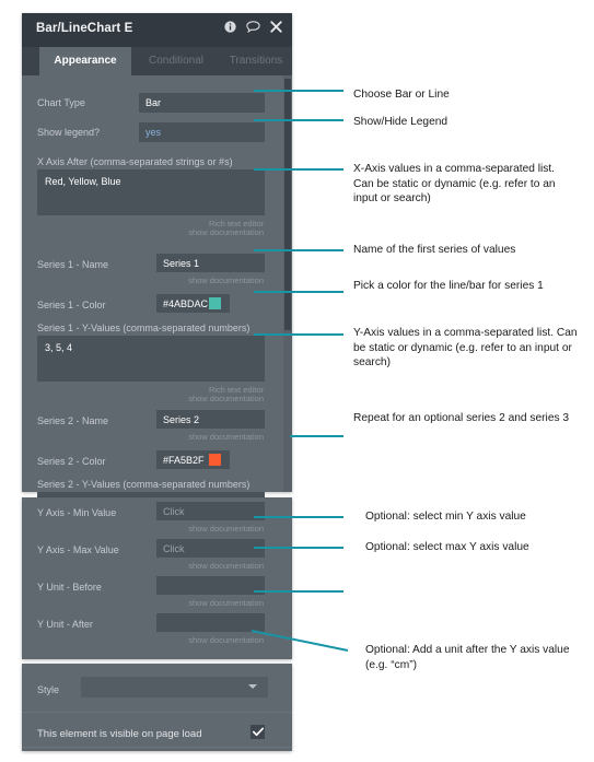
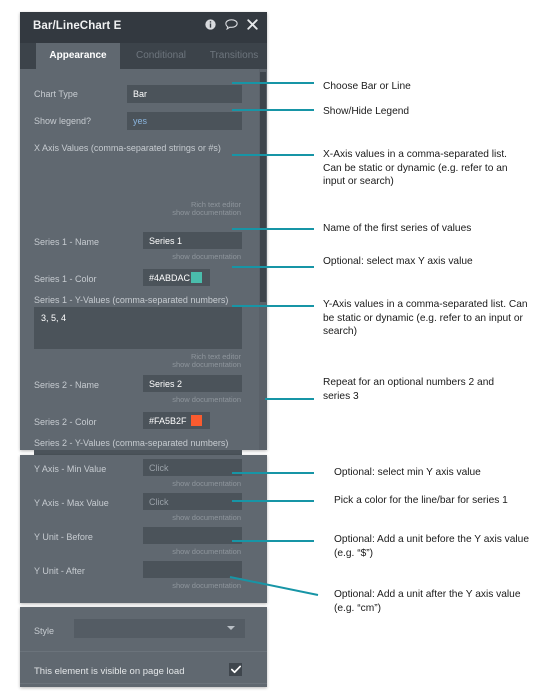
  Bar/LineChart E
  Appearance
  Conditional
  Transitions
  Chart Type
  Bar
  Show legend?
  yes
- X Axis After (comma-separated strings or #s)
+ X Axis Values (comma-separated strings or #s)
- Red, Yellow, Blue
  Rich text editor
  show documentation
  Series 1 - Name
  Series 1
  show documentation
  Series 1 - Color
  #4ABDAC
  Series 1 - Y-Values (comma-separated numbers)
  3, 5, 4
  Rich text editor
  show documentation
  Series 2 - Name
  Series 2
  show documentation
  Series 2 - Color
  #FA5B2F
  Series 2 - Y-Values (comma-separated numbers)
  Y Axis - Min Value
  Click
  show documentation
  Y Axis - Max Value
  Click
  show documentation
  Y Unit - Before
  show documentation
  Y Unit - After
  show documentation
  Style
  This element is visible on page load
  Choose Bar or Line
  Show/Hide Legend
  X-Axis values in a comma-separated list. Can be static or dynamic (e.g. refer to an input or search)
  Name of the first series of values
- Pick a color for the line/bar for series 1
+ Optional: select max Y axis value
  Y-Axis values in a comma-separated list. Can be static or dynamic (e.g. refer to an input or search)
- Repeat for an optional series 2 and series 3
+ Repeat for an optional numbers 2 and series 3
  Optional: select min Y axis value
- Optional: select max Y axis value
+ Pick a color for the line/bar for series 1
+ Optional: Add a unit before the Y axis value (e.g. “$”)
  Optional: Add a unit after the Y axis value (e.g. “cm”)
